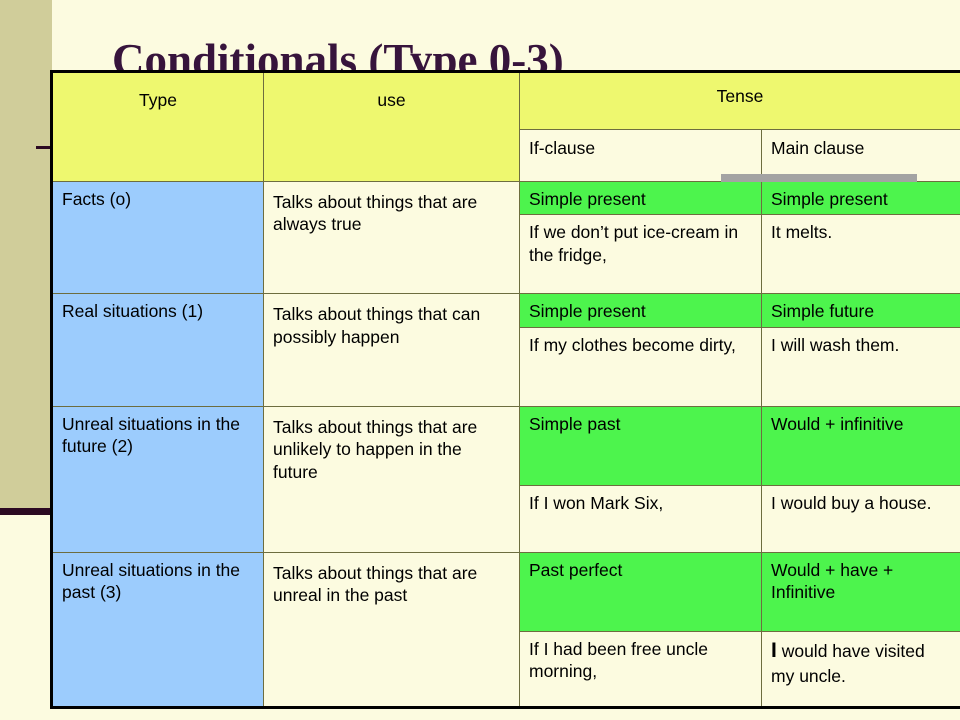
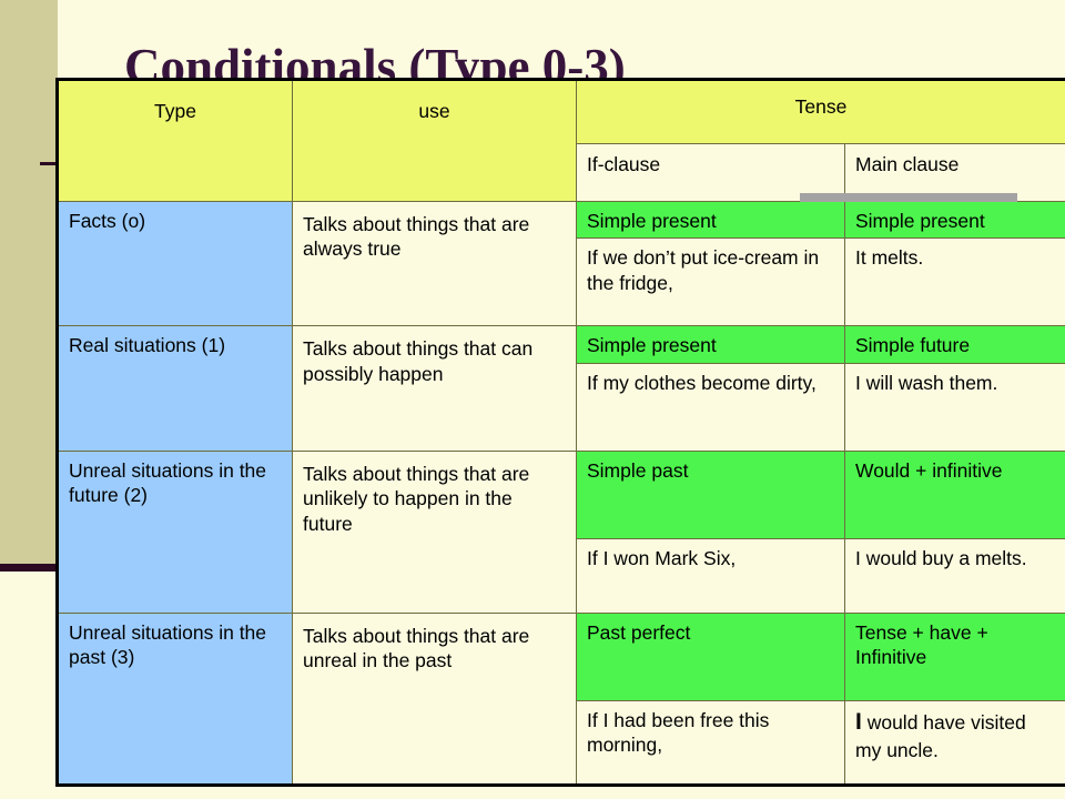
  Conditionals (Type 0-3)
  Type	use	Tense
  If-clause	Main clause
  Facts (o)	Talks about things that are always true	Simple present	Simple present
  If we don’t put ice-cream in the fridge,	It melts.
  Real situations (1)	Talks about things that can possibly happen	Simple present	Simple future
  If my clothes become dirty,	I will wash them.
  Unreal situations in the future (2)	Talks about things that are unlikely to happen in the future	Simple past	Would + infinitive
- If I won Mark Six,	I would buy a house.
+ If I won Mark Six,	I would buy a melts.
- Unreal situations in the past (3)	Talks about things that are unreal in the past	Past perfect	Would + have + Infinitive
+ Unreal situations in the past (3)	Talks about things that are unreal in the past	Past perfect	Tense + have + Infinitive
- If I had been free uncle morning,	I would have visited my uncle.
+ If I had been free this morning,	I would have visited my uncle.
